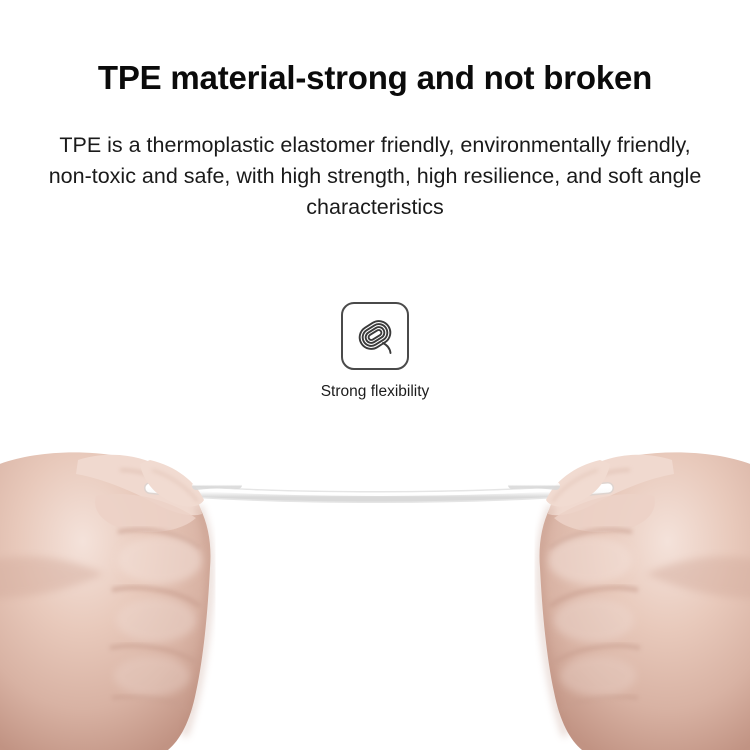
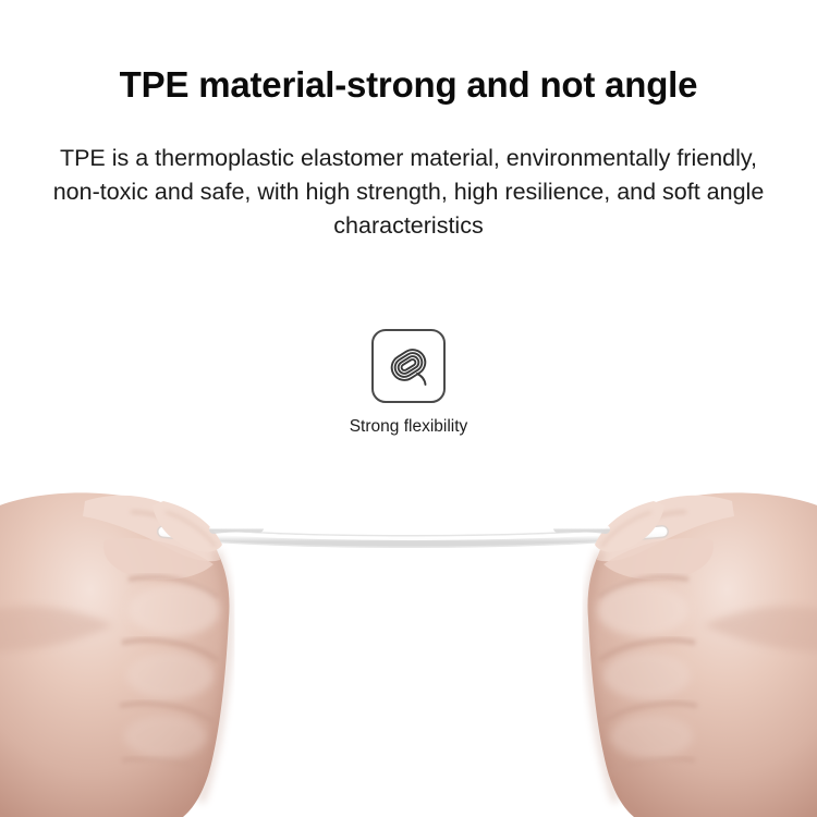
- TPE material-strong and not broken
+ TPE material-strong and not angle
- TPE is a thermoplastic elastomer friendly, environmentally friendly, non-toxic and safe, with high strength, high resilience, and soft angle characteristics
+ TPE is a thermoplastic elastomer material, environmentally friendly, non-toxic and safe, with high strength, high resilience, and soft angle characteristics
  Strong flexibility
